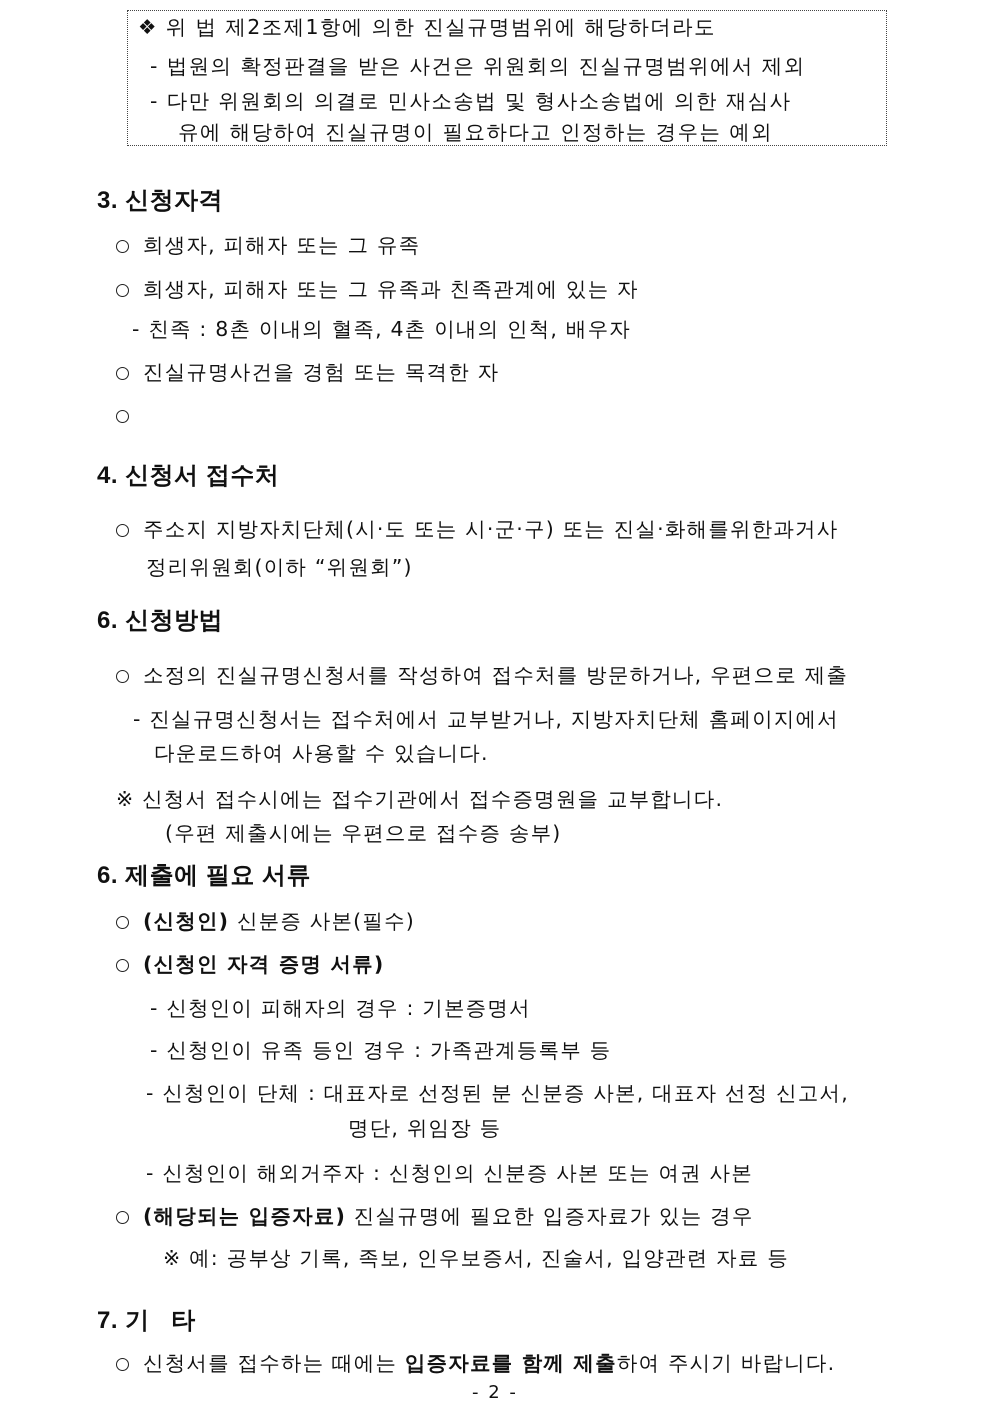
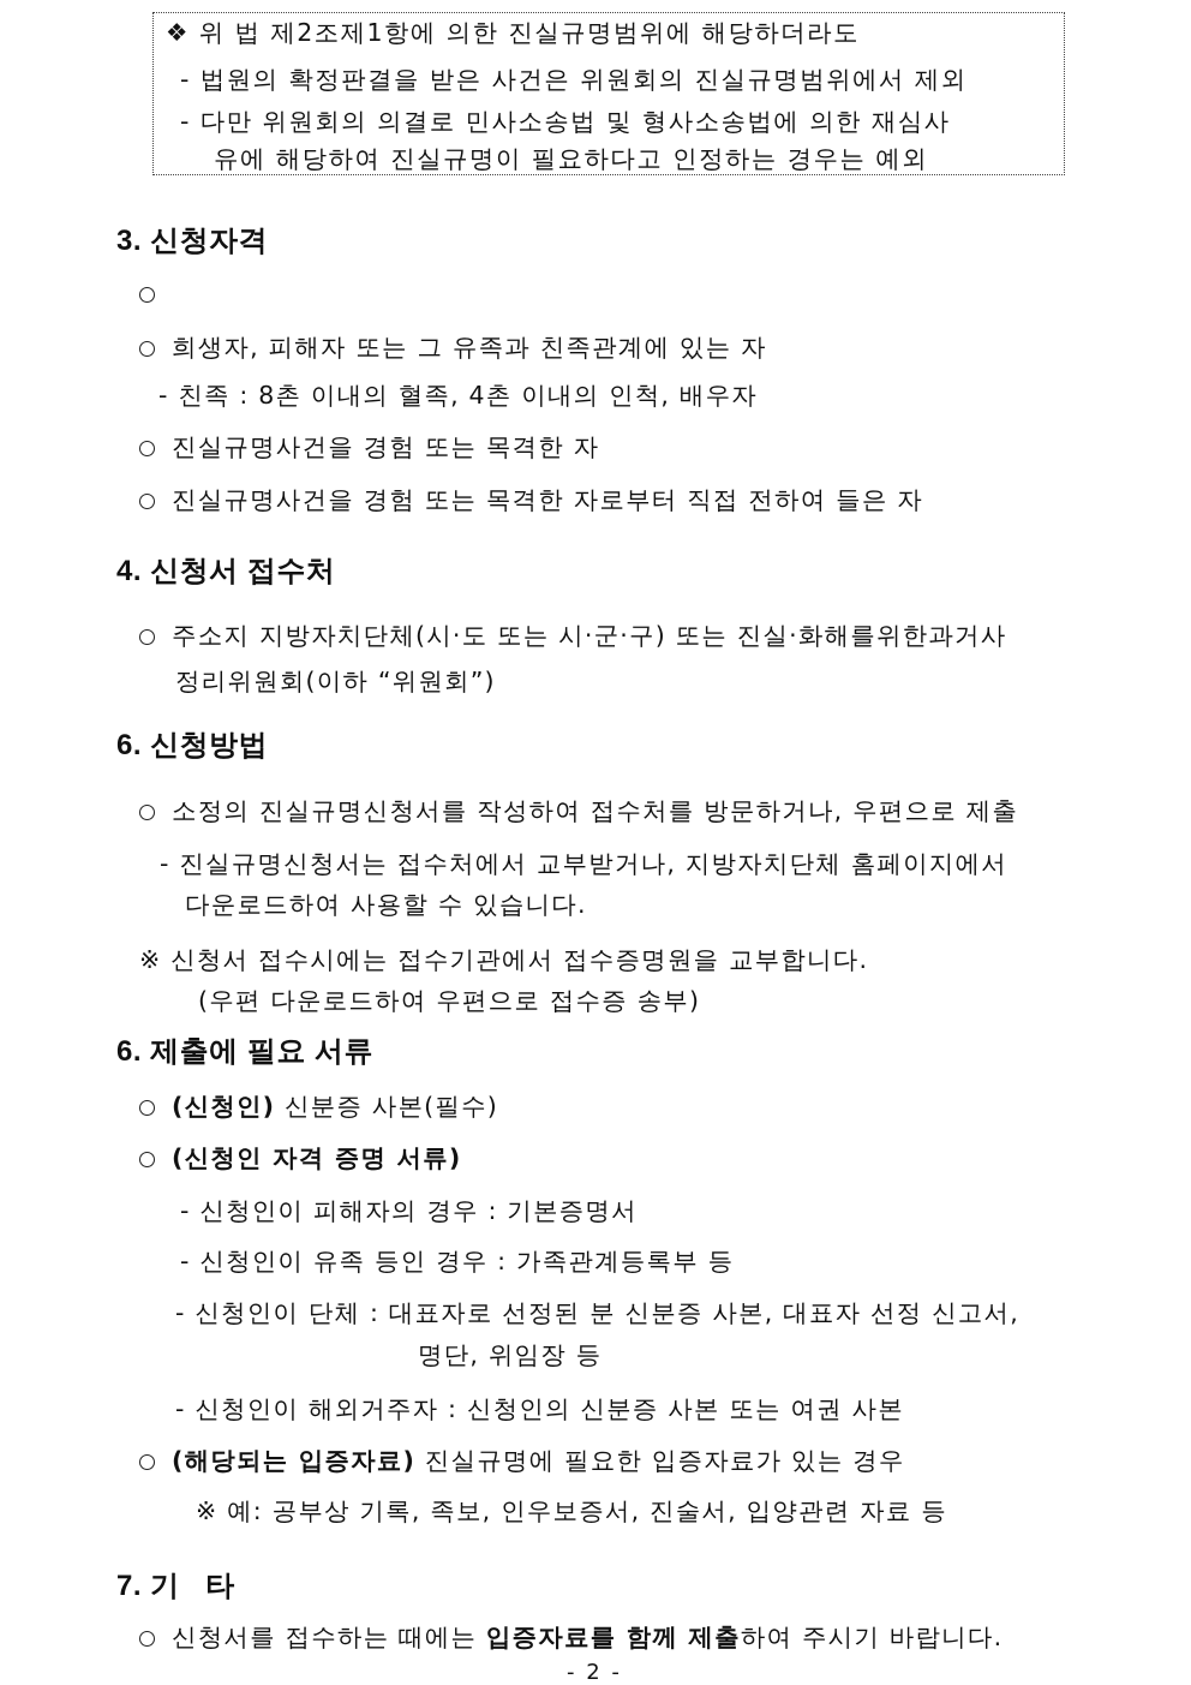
  ❖ 위 법 제2조제1항에 의한 진실규명범위에 해당하더라도
  - 법원의 확정판결을 받은 사건은 위원회의 진실규명범위에서 제외
  - 다만 위원회의 의결로 민사소송법 및 형사소송법에 의한 재심사
  유에 해당하여 진실규명이 필요하다고 인정하는 경우는 예외
  3. 신청자격
- 희생자, 피해자 또는 그 유족
  희생자, 피해자 또는 그 유족과 친족관계에 있는 자
  - 친족 : 8촌 이내의 혈족, 4촌 이내의 인척, 배우자
  진실규명사건을 경험 또는 목격한 자
+ 진실규명사건을 경험 또는 목격한 자로부터 직접 전하여 들은 자
  4. 신청서 접수처
  주소지 지방자치단체(시·도 또는 시·군·구) 또는 진실·화해를위한과거사
  정리위원회(이하 “위원회”)
  6. 신청방법
  소정의 진실규명신청서를 작성하여 접수처를 방문하거나, 우편으로 제출
  - 진실규명신청서는 접수처에서 교부받거나, 지방자치단체 홈페이지에서
  다운로드하여 사용할 수 있습니다.
  ※ 신청서 접수시에는 접수기관에서 접수증명원을 교부합니다.
- (우편 제출시에는 우편으로 접수증 송부)
+ (우편 다운로드하여 우편으로 접수증 송부)
  6. 제출에 필요 서류
  (신청인) 신분증 사본(필수)
  (신청인 자격 증명 서류)
  - 신청인이 피해자의 경우 : 기본증명서
  - 신청인이 유족 등인 경우 : 가족관계등록부 등
  - 신청인이 단체 : 대표자로 선정된 분 신분증 사본, 대표자 선정 신고서,
  명단, 위임장 등
  - 신청인이 해외거주자 : 신청인의 신분증 사본 또는 여권 사본
  (해당되는 입증자료) 진실규명에 필요한 입증자료가 있는 경우
  ※ 예: 공부상 기록, 족보, 인우보증서, 진술서, 입양관련 자료 등
  7. 기 타
  신청서를 접수하는 때에는 입증자료를 함께 제출하여 주시기 바랍니다.
  - 2 -
